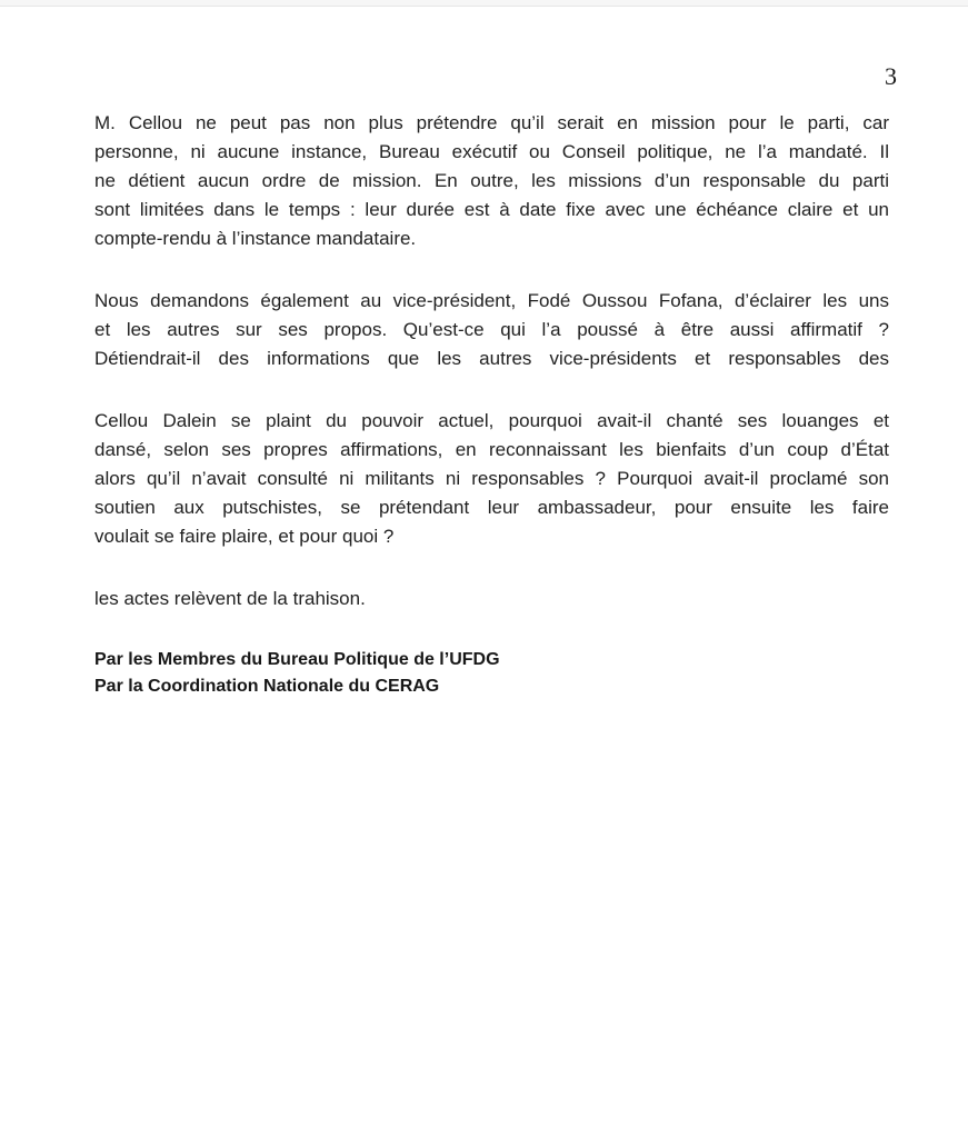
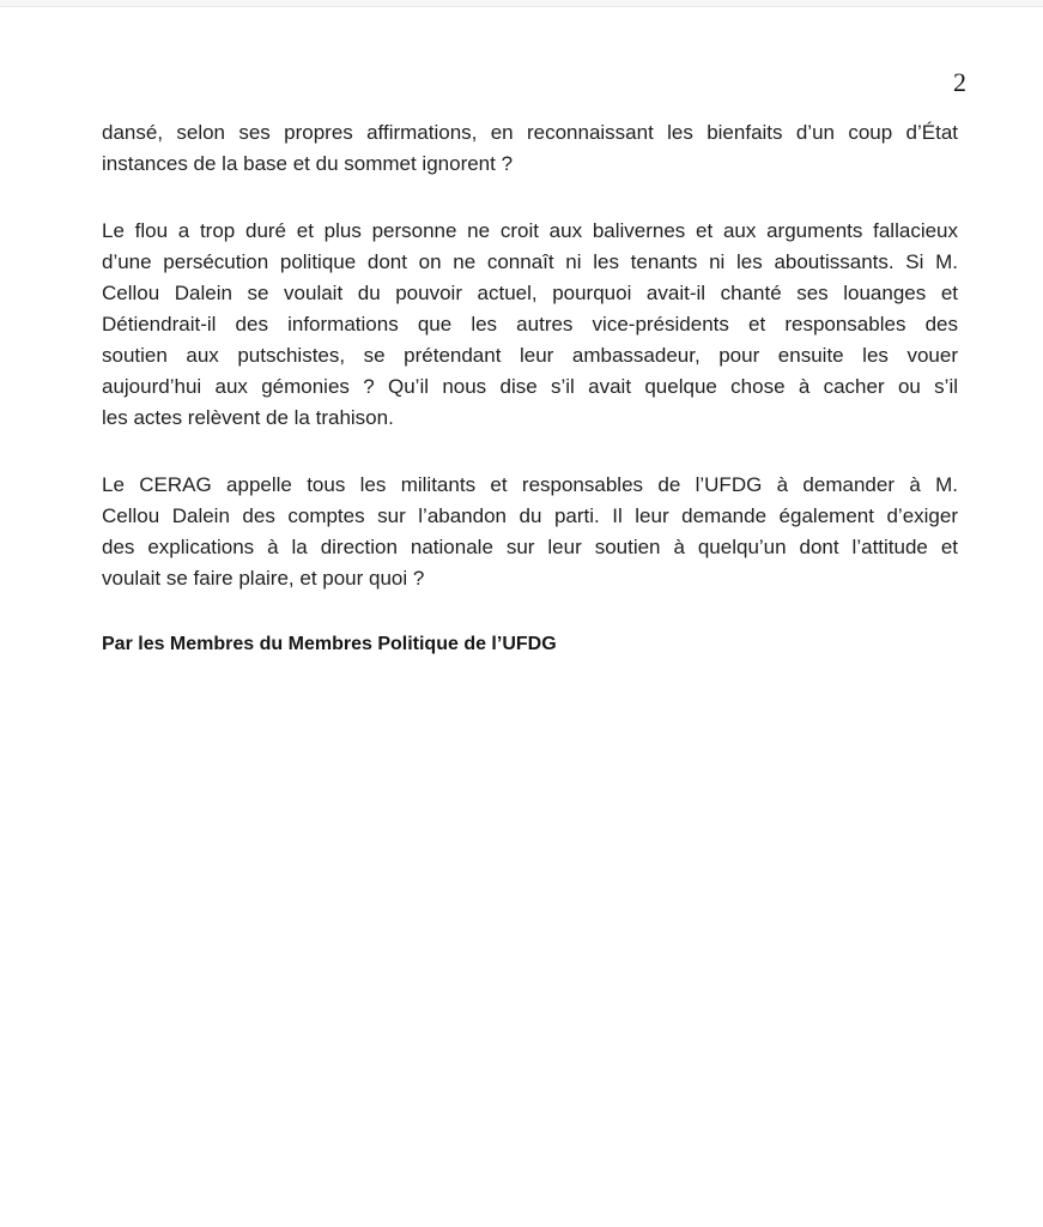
- 3
+ 2
- M. Cellou ne peut pas non plus prétendre qu’il serait en mission pour le parti, car
- personne, ni aucune instance, Bureau exécutif ou Conseil politique, ne l’a mandaté. Il
- ne détient aucun ordre de mission. En outre, les missions d’un responsable du parti
- sont limitées dans le temps : leur durée est à date fixe avec une échéance claire et un
- compte-rendu à l’instance mandataire.
- Nous demandons également au vice-président, Fodé Oussou Fofana, d’éclairer les uns
- et les autres sur ses propos. Qu’est-ce qui l’a poussé à être aussi affirmatif ?
- Détiendrait-il des informations que les autres vice-présidents et responsables des
+ dansé, selon ses propres affirmations, en reconnaissant les bienfaits d’un coup d’État
+ instances de la base et du sommet ignorent ?
+ Le flou a trop duré et plus personne ne croit aux balivernes et aux arguments fallacieux
+ d’une persécution politique dont on ne connaît ni les tenants ni les aboutissants. Si M.
- Cellou Dalein se plaint du pouvoir actuel, pourquoi avait-il chanté ses louanges et
+ Cellou Dalein se voulait du pouvoir actuel, pourquoi avait-il chanté ses louanges et
- dansé, selon ses propres affirmations, en reconnaissant les bienfaits d’un coup d’État
+ Détiendrait-il des informations que les autres vice-présidents et responsables des
- alors qu’il n’avait consulté ni militants ni responsables ? Pourquoi avait-il proclamé son
- soutien aux putschistes, se prétendant leur ambassadeur, pour ensuite les faire
+ soutien aux putschistes, se prétendant leur ambassadeur, pour ensuite les vouer
+ aujourd’hui aux gémonies ? Qu’il nous dise s’il avait quelque chose à cacher ou s’il
- voulait se faire plaire, et pour quoi ?
+ les actes relèvent de la trahison.
+ Le CERAG appelle tous les militants et responsables de l’UFDG à demander à M.
+ Cellou Dalein des comptes sur l’abandon du parti. Il leur demande également d’exiger
+ des explications à la direction nationale sur leur soutien à quelqu’un dont l’attitude et
- les actes relèvent de la trahison.
+ voulait se faire plaire, et pour quoi ?
- Par les Membres du Bureau Politique de l’UFDG
+ Par les Membres du Membres Politique de l’UFDG
- Par la Coordination Nationale du CERAG
